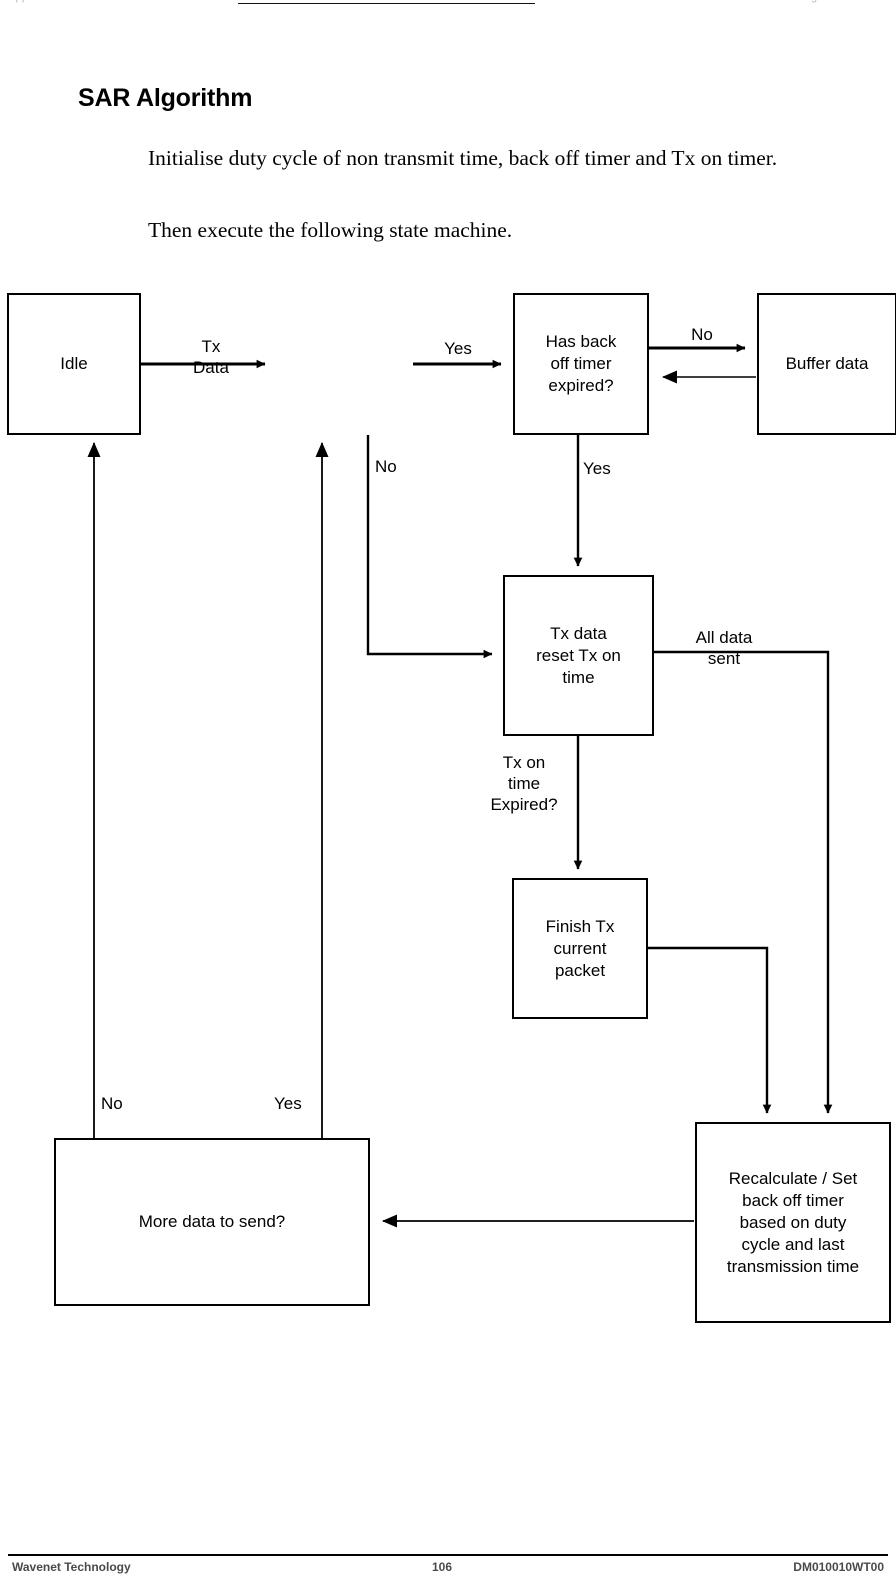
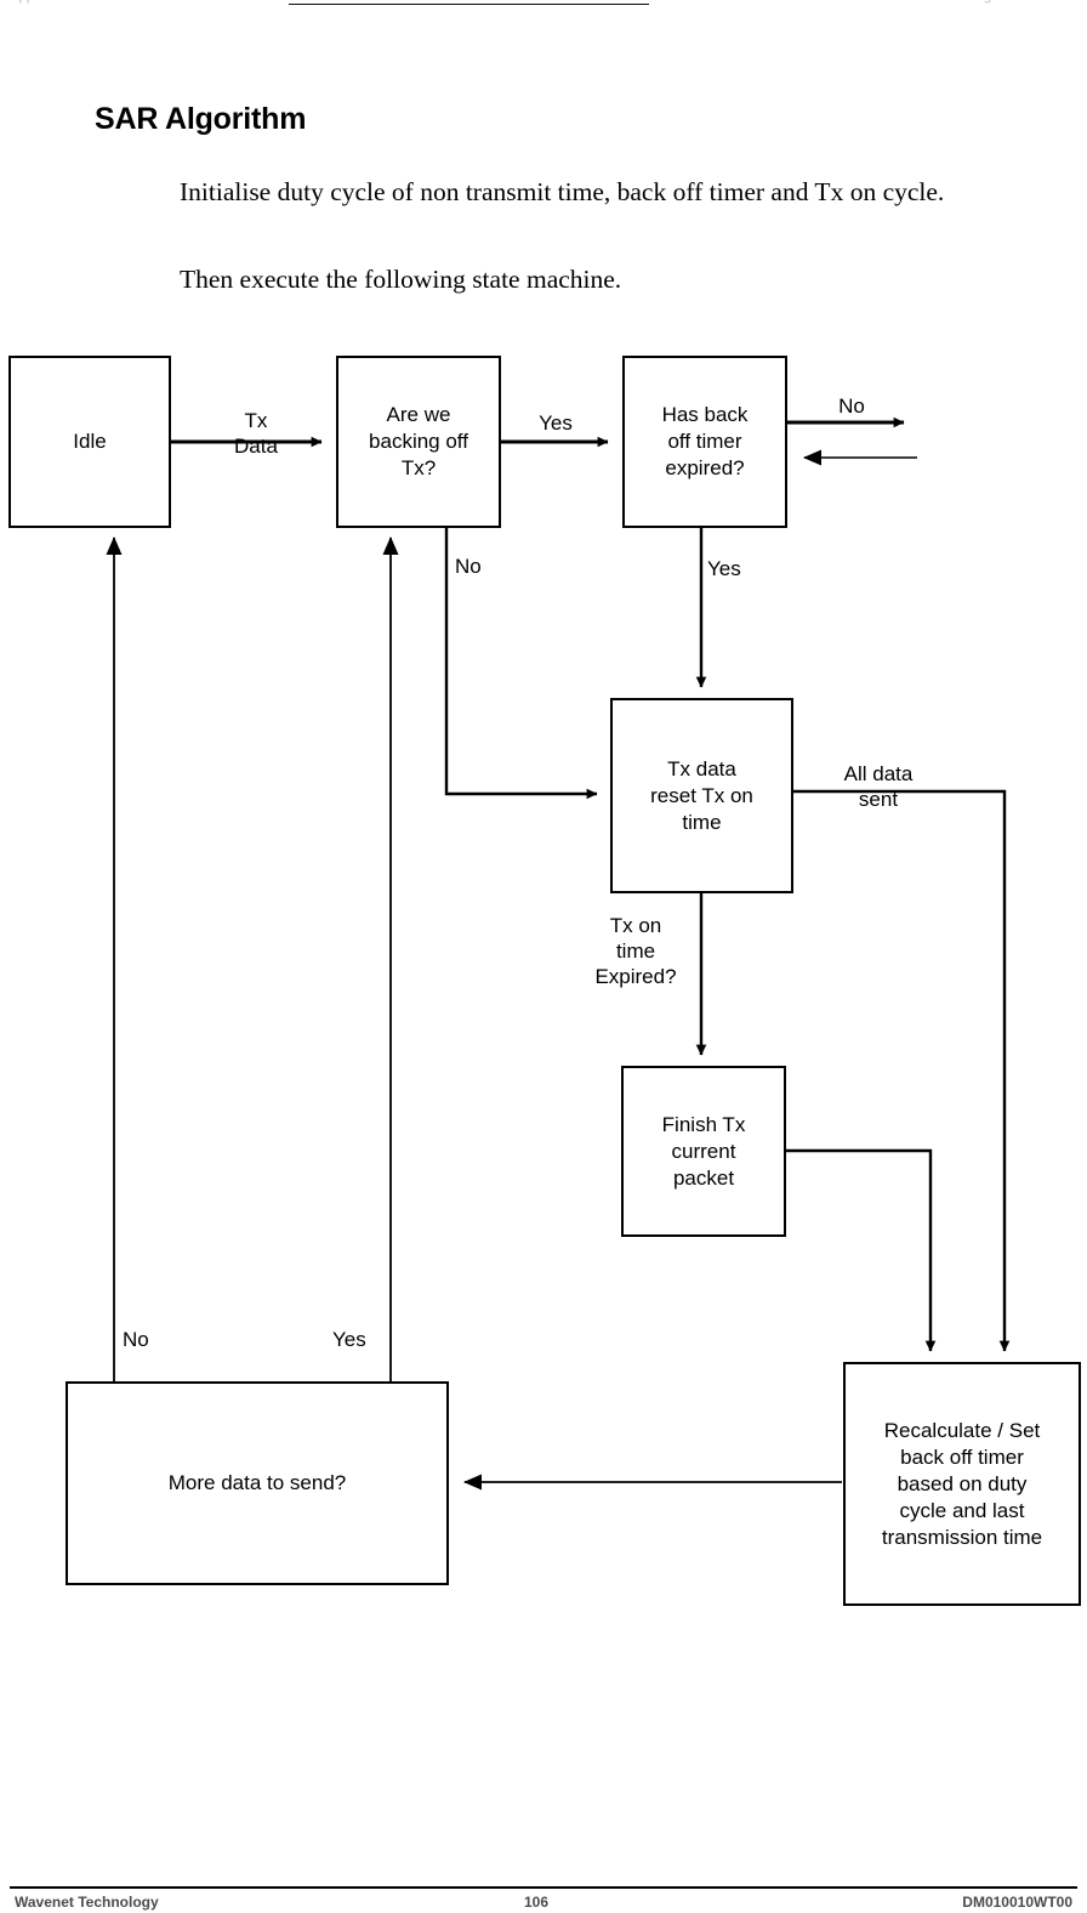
  SAR Algorithm
- Initialise duty cycle of non transmit time, back off timer and Tx on timer.
+ Initialise duty cycle of non transmit time, back off timer and Tx on cycle.
  Then execute the following state machine.
  Idle
+ Are we
+ backing off
+ Tx?
  Has back
  off timer
  expired?
- Buffer data
  Tx data
  reset Tx on
  time
  Finish Tx
  current
  packet
  More data to send?
  Recalculate / Set
  back off timer
  based on duty
  cycle and last
  transmission time
  Tx
  Data
  Yes
  No
  No
  Yes
  All data
  sent
  Tx on
  time
  Expired?
  No
  Yes
  Wavenet Technology
  106
  DM010010WT00
